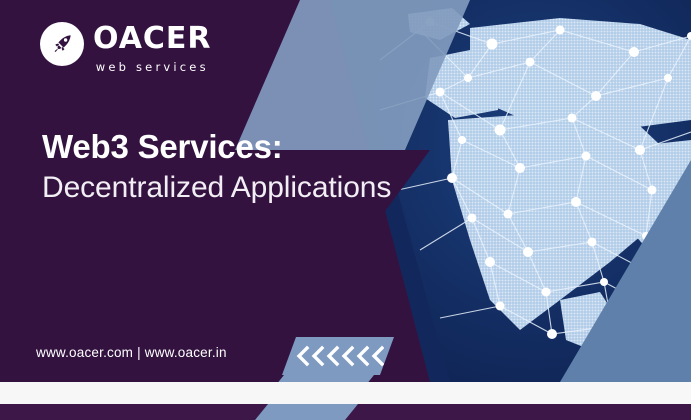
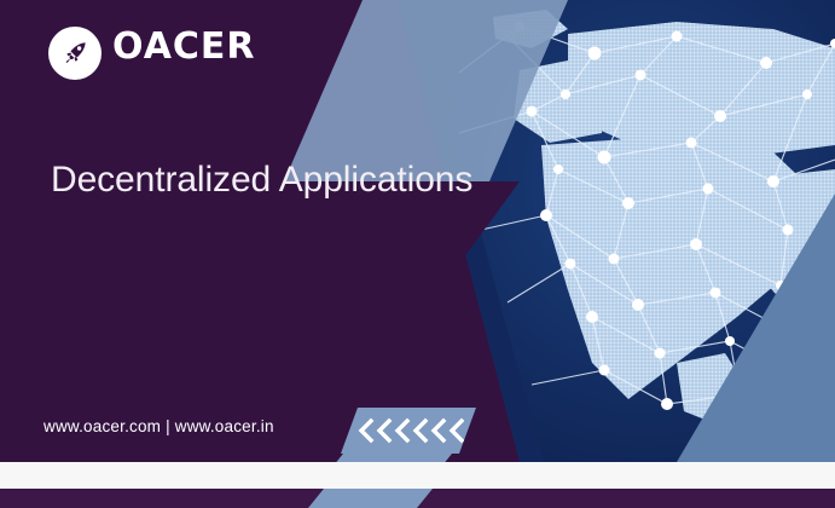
  OACER
- web services
- Web3 Services:
  Decentralized Applications
  www.oacer.com | www.oacer.in
